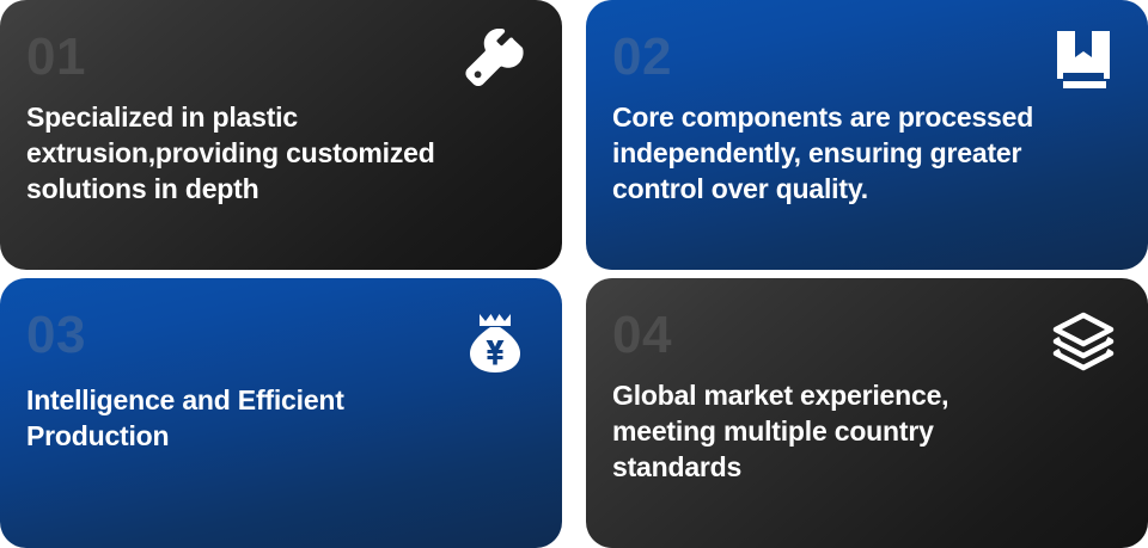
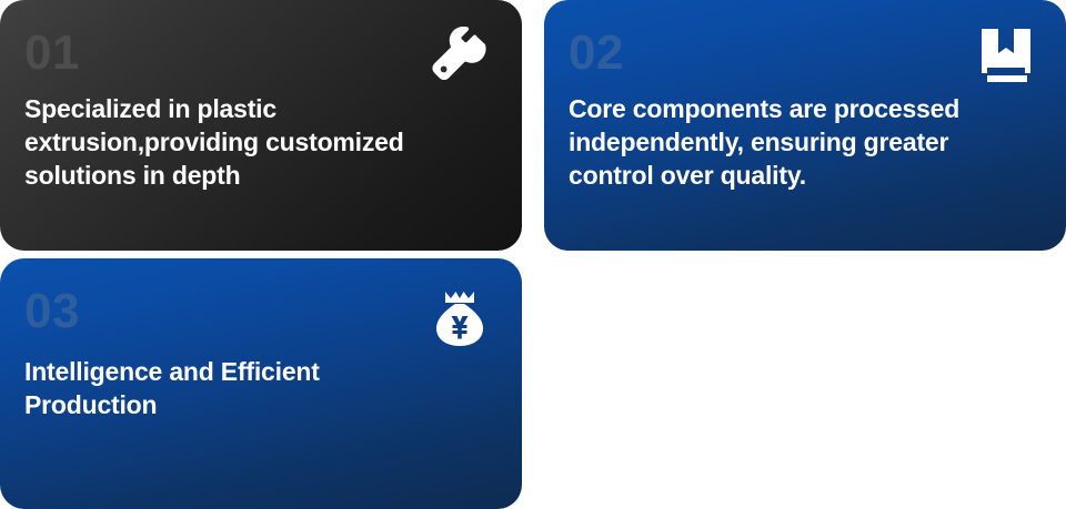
  01
  Specialized in plastic
  extrusion,providing customized
  solutions in depth
  02
  Core components are processed
  independently, ensuring greater
  control over quality.
  03
  Intelligence and Efficient
  Production
- 04
- Global market experience,
- meeting multiple country
- standards
